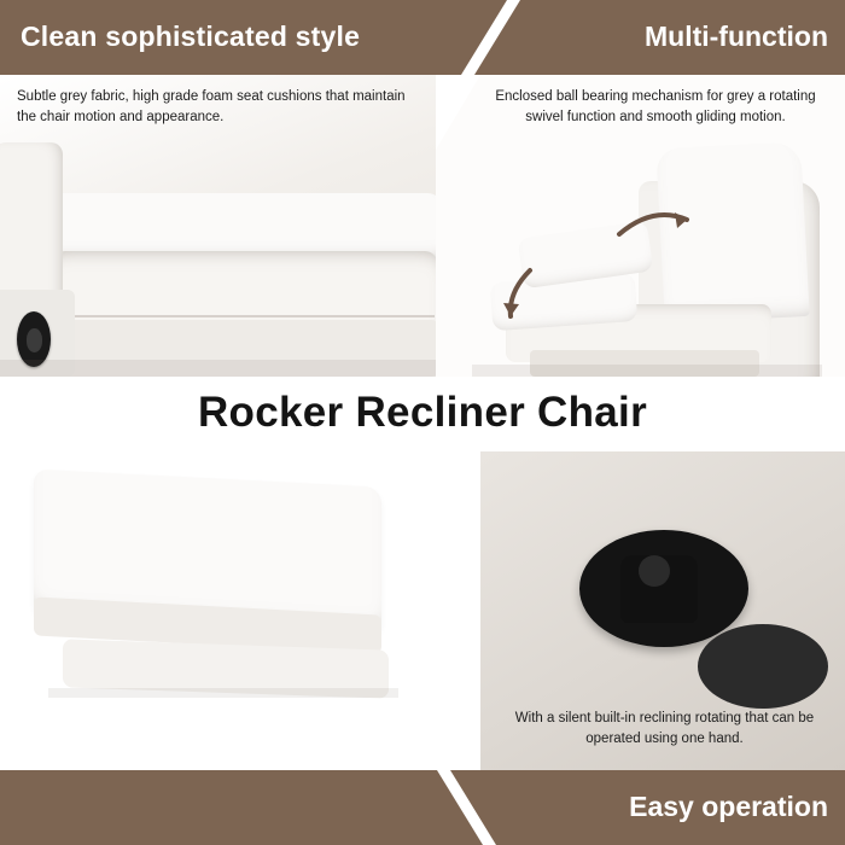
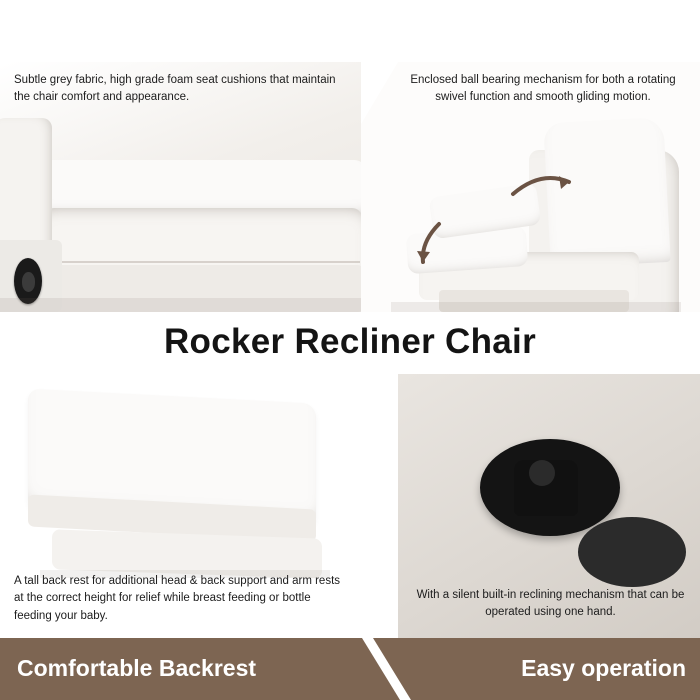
- Clean sophisticated style
- Multi-function
- Subtle grey fabric, high grade foam seat cushions that maintain the chair motion and appearance.
+ Subtle grey fabric, high grade foam seat cushions that maintain the chair comfort and appearance.
- Enclosed ball bearing mechanism for grey a rotating swivel function and smooth gliding motion.
+ Enclosed ball bearing mechanism for both a rotating swivel function and smooth gliding motion.
  Rocker Recliner Chair
+ A tall back rest for additional head & back support and arm rests at the correct height for relief while breast feeding or bottle feeding your baby.
- With a silent built-in reclining rotating that can be operated using one hand.
+ With a silent built-in reclining mechanism that can be operated using one hand.
+ Comfortable Backrest
  Easy operation
